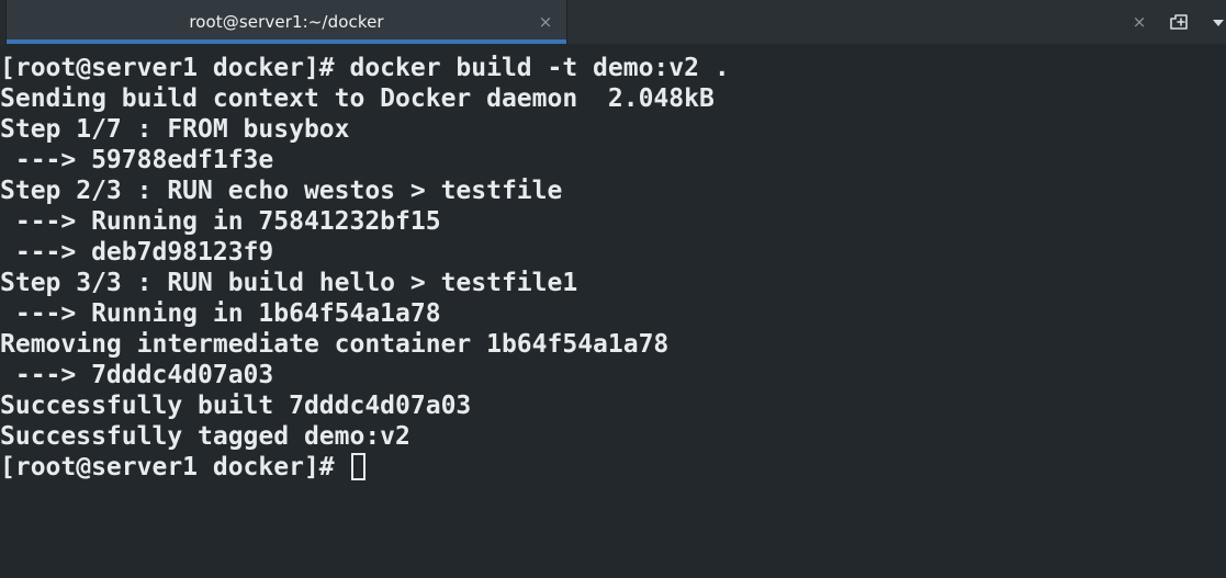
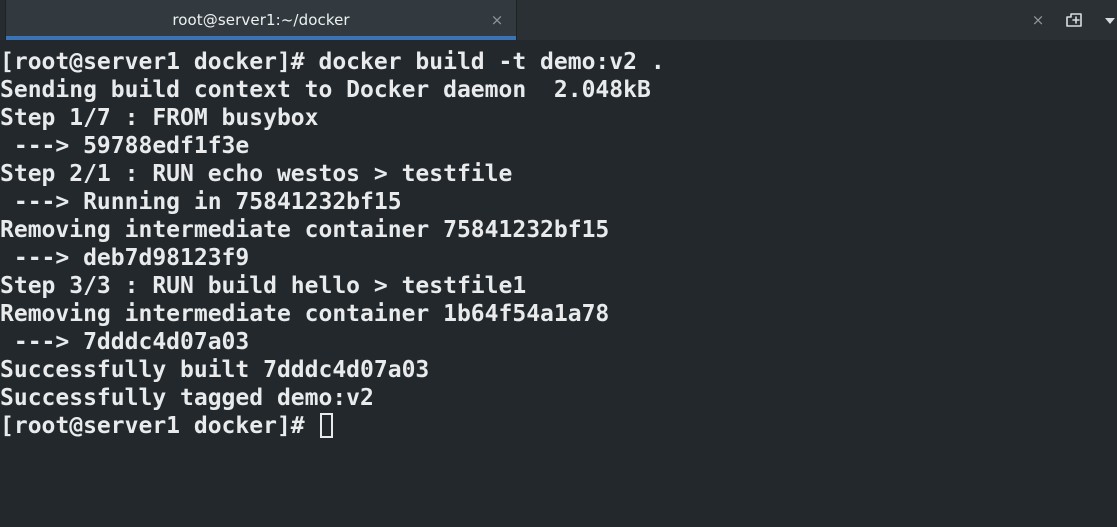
  root@server1:~/docker
  ×
  ×
  [root@server1 docker]# docker build -t demo:v2 .
  Sending build context to Docker daemon 2.048kB
  Step 1/7 : FROM busybox
  ---> 59788edf1f3e
- Step 2/3 : RUN echo westos > testfile
+ Step 2/1 : RUN echo westos > testfile
  ---> Running in 75841232bf15
+ Removing intermediate container 75841232bf15
  ---> deb7d98123f9
  Step 3/3 : RUN build hello > testfile1
- ---> Running in 1b64f54a1a78
  Removing intermediate container 1b64f54a1a78
  ---> 7dddc4d07a03
  Successfully built 7dddc4d07a03
  Successfully tagged demo:v2
  [root@server1 docker]#
